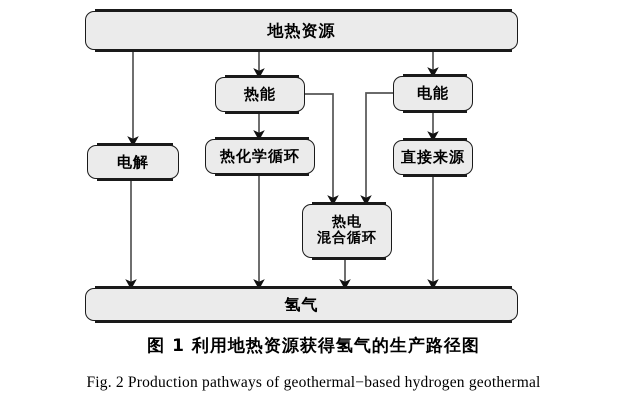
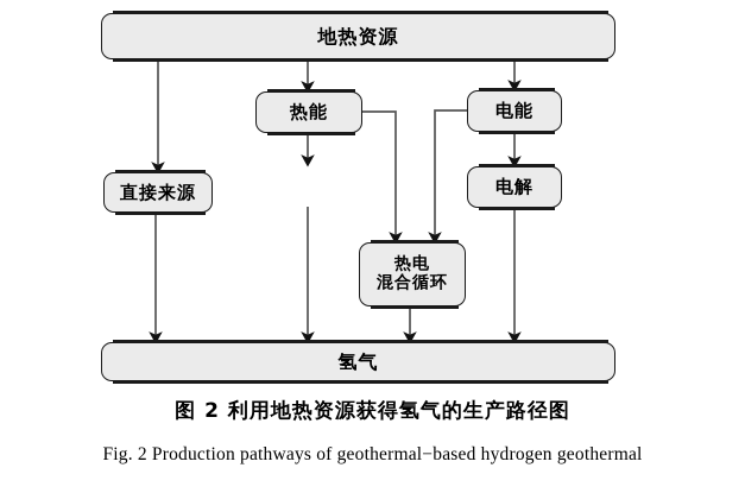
  地热资源
- 电解
+ 直接来源
  热能
- 热化学循环
  电能
- 直接来源
+ 电解
  热电
  混合循环
  氢气
- 图 1 利用地热资源获得氢气的生产路径图
+ 图 2 利用地热资源获得氢气的生产路径图
  Fig. 2 Production pathways of geothermal−based hydrogen geothermal
